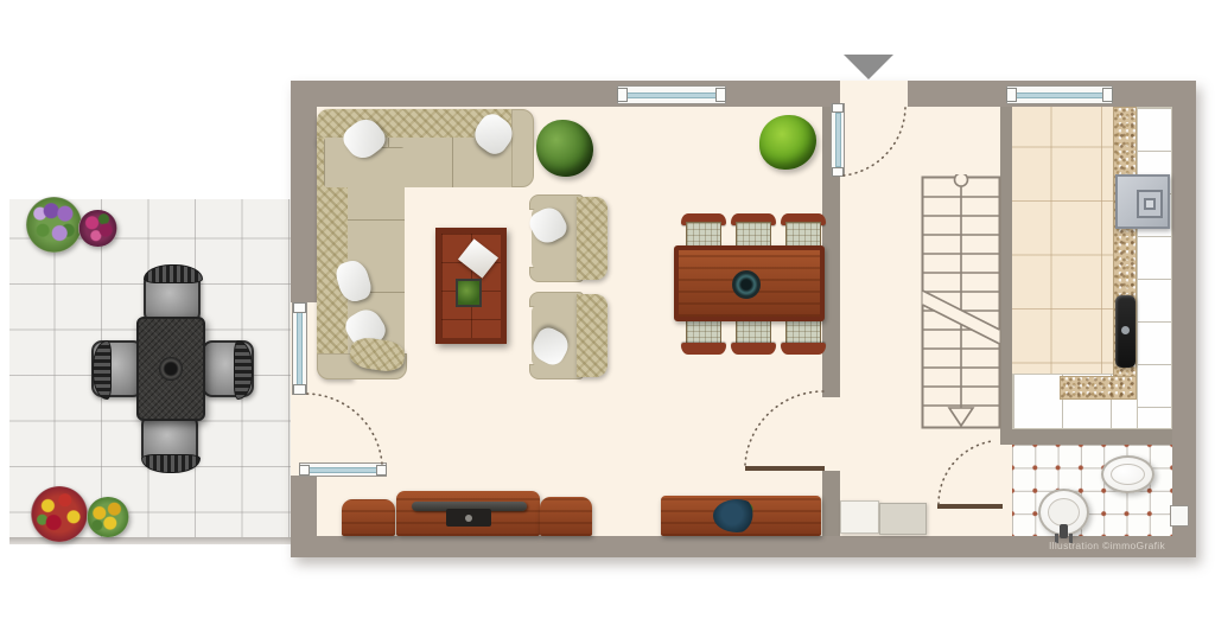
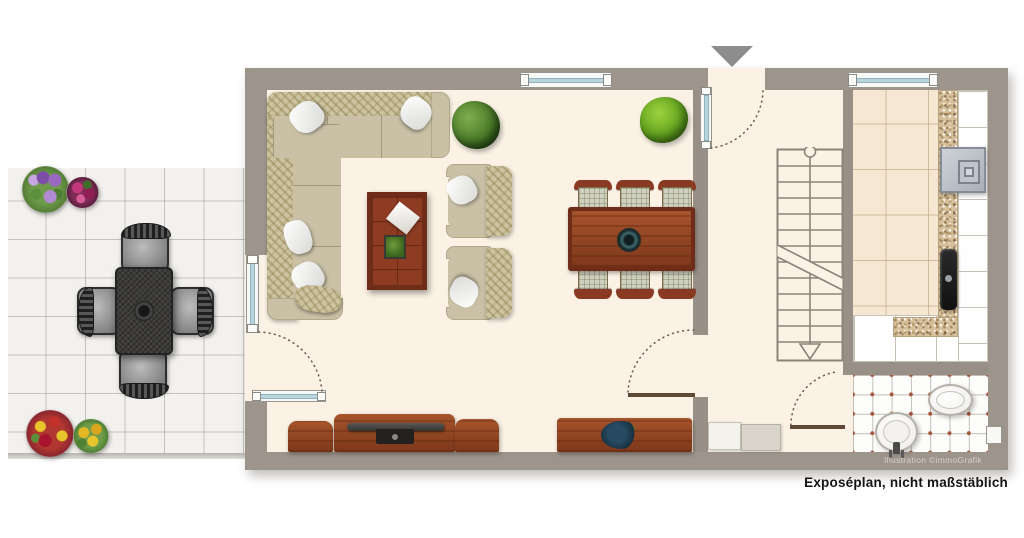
  Illustration ©immoGrafik
+ Exposéplan, nicht maßstäblich
